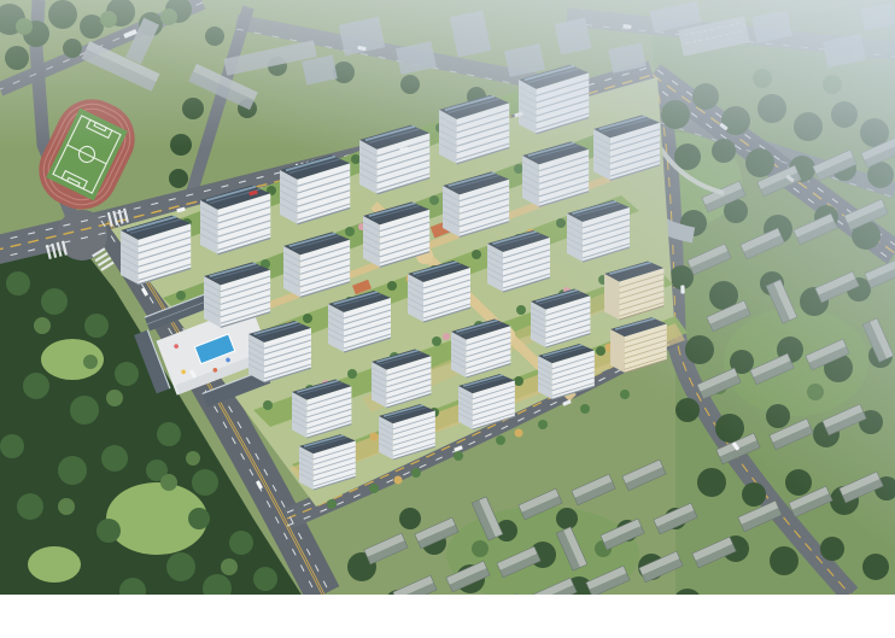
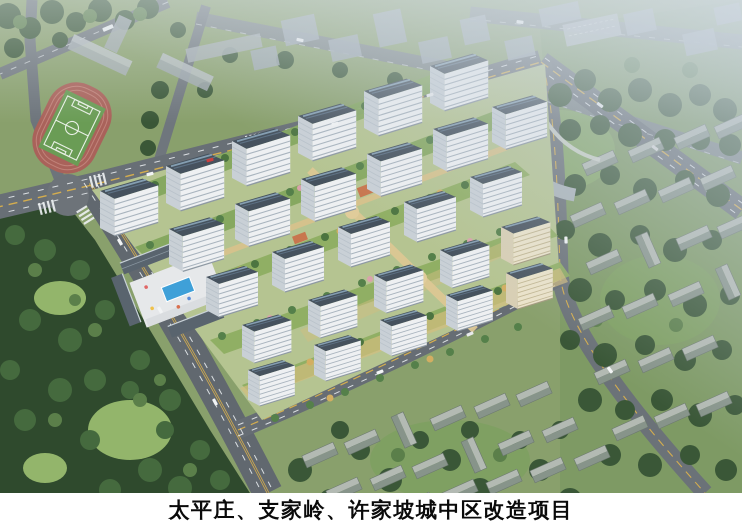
+ 太平庄、支家岭、许家坡城中区改造项目
